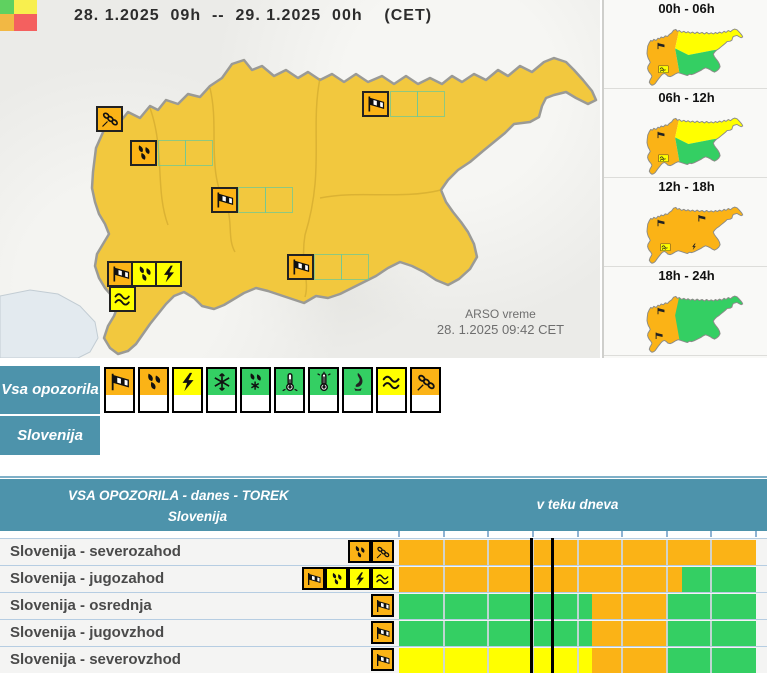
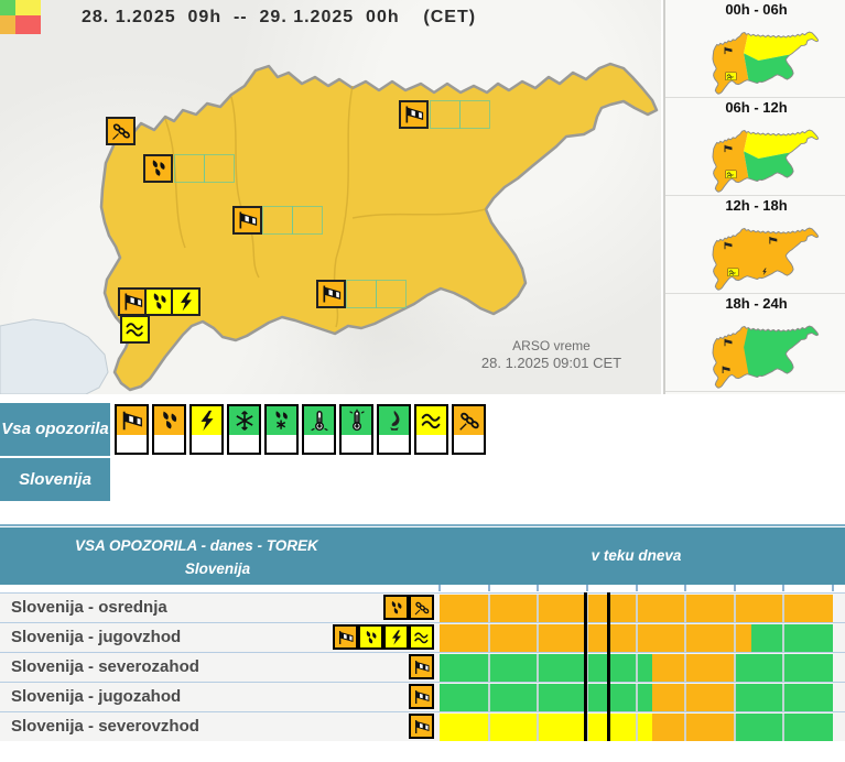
  28. 1.2025 09h -- 29. 1.2025 00h (CET)
  ARSO vreme
- 28. 1.2025 09:42 CET
+ 28. 1.2025 09:01 CET
  00h - 06h
  06h - 12h
  12h - 18h
  18h - 24h
  Vsa opozorila
  Slovenija
  VSA OPOZORILA - danes - TOREK
  Slovenija
  v teku dneva
- Slovenija - severozahod
+ Slovenija - osrednja
- Slovenija - jugozahod
+ Slovenija - jugovzhod
- Slovenija - osrednja
+ Slovenija - severozahod
- Slovenija - jugovzhod
+ Slovenija - jugozahod
  Slovenija - severovzhod
